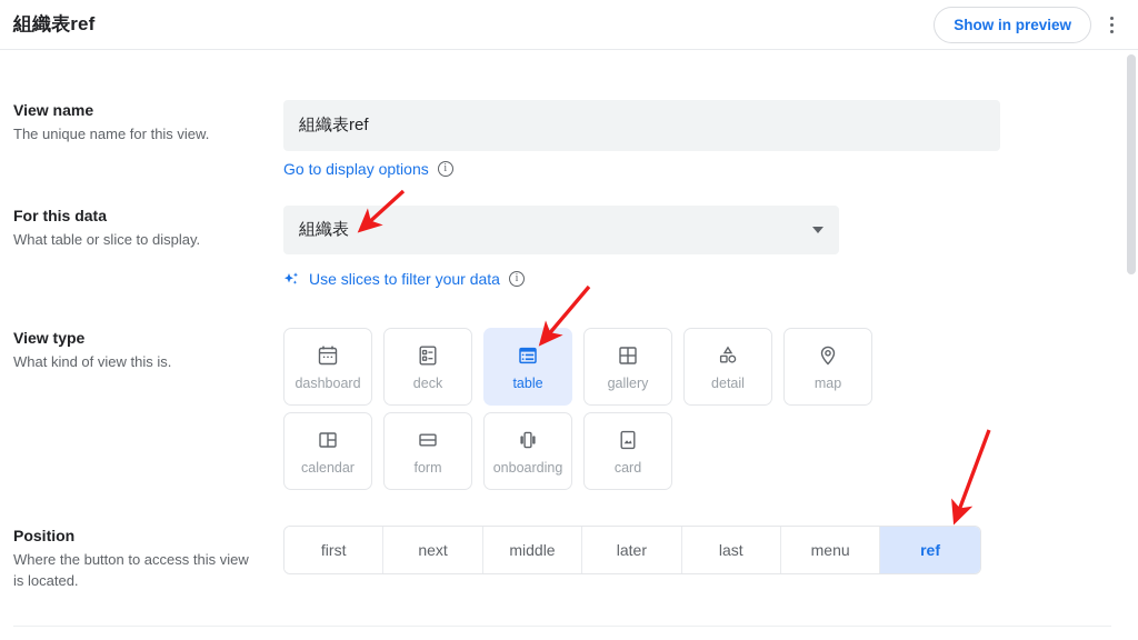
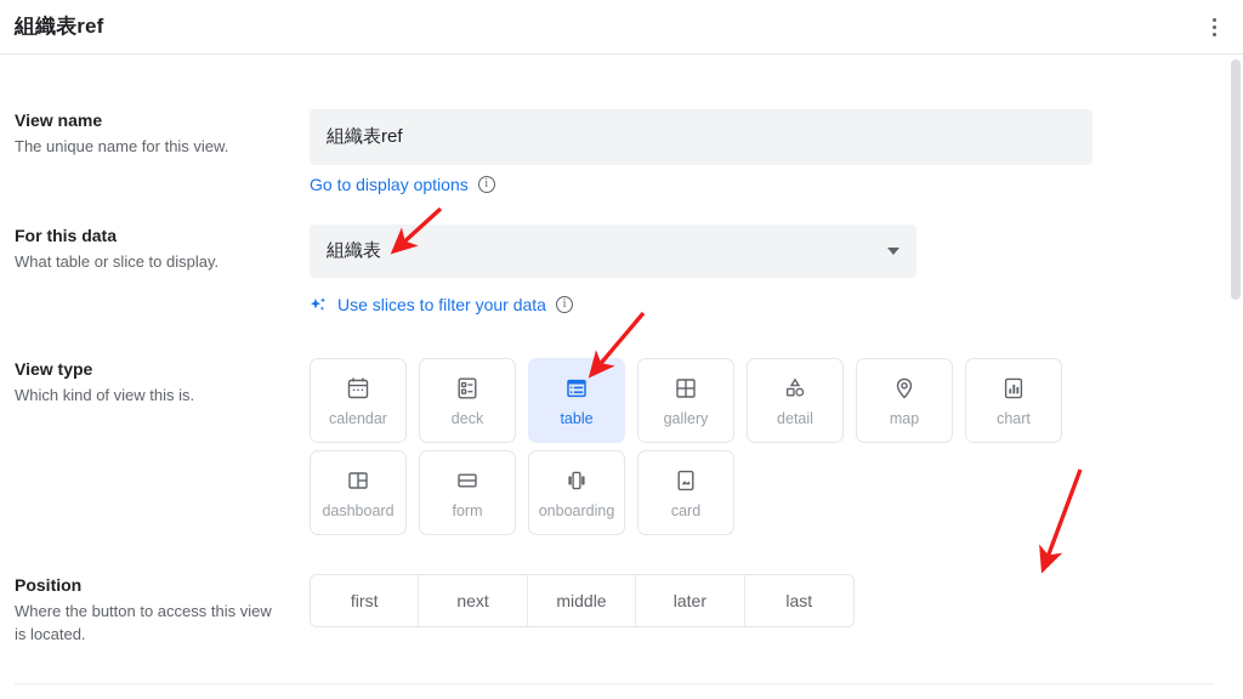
  組織表ref
- Show in preview
  View name
  The unique name for this view.
  組織表ref
  Go to display options
  i
  For this data
  What table or slice to display.
  組織表
  Use slices to filter your data
  i
  View type
- What kind of view this is.
+ Which kind of view this is.
- dashboard
+ calendar
  deck
  table
  gallery
  detail
  map
+ chart
- calendar
+ dashboard
  form
  onboarding
  card
  Position
  Where the button to access this view is located.
  first
  next
  middle
  later
  last
- menu
- ref
